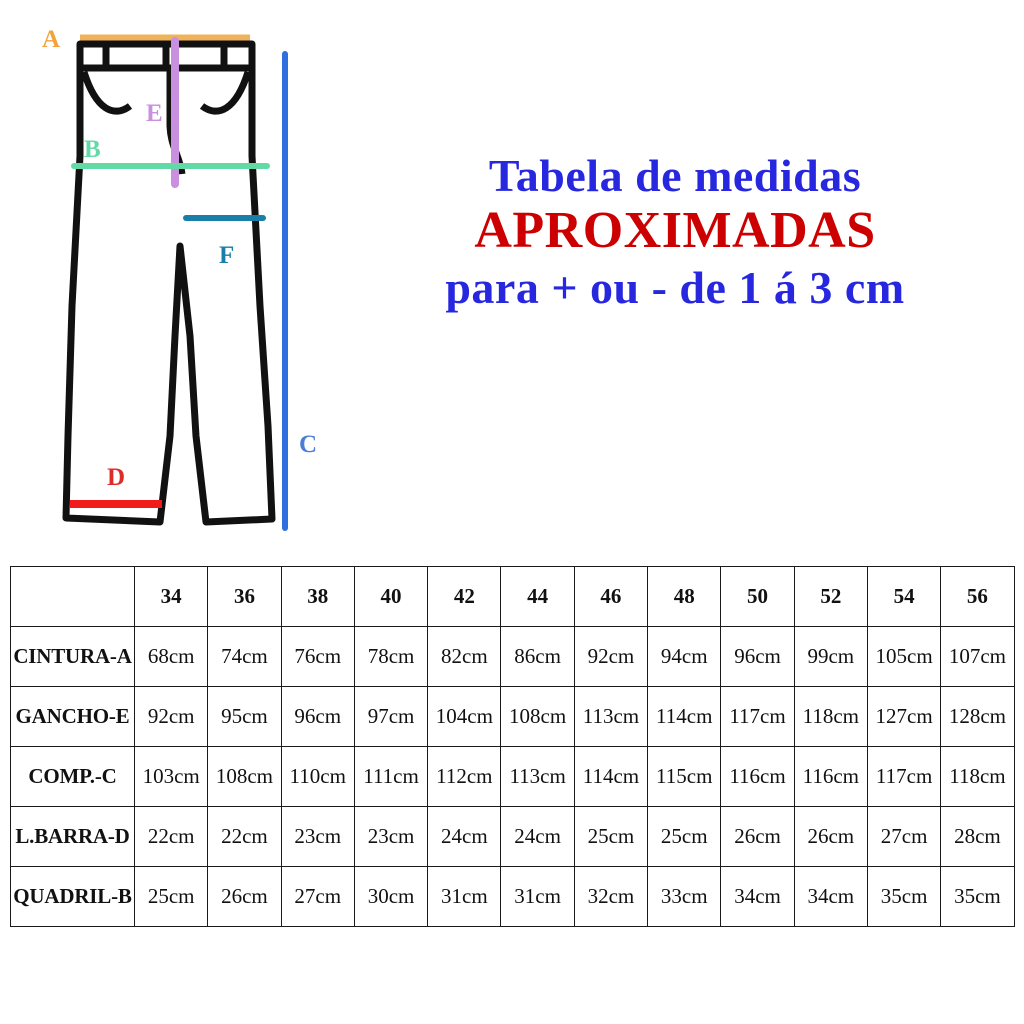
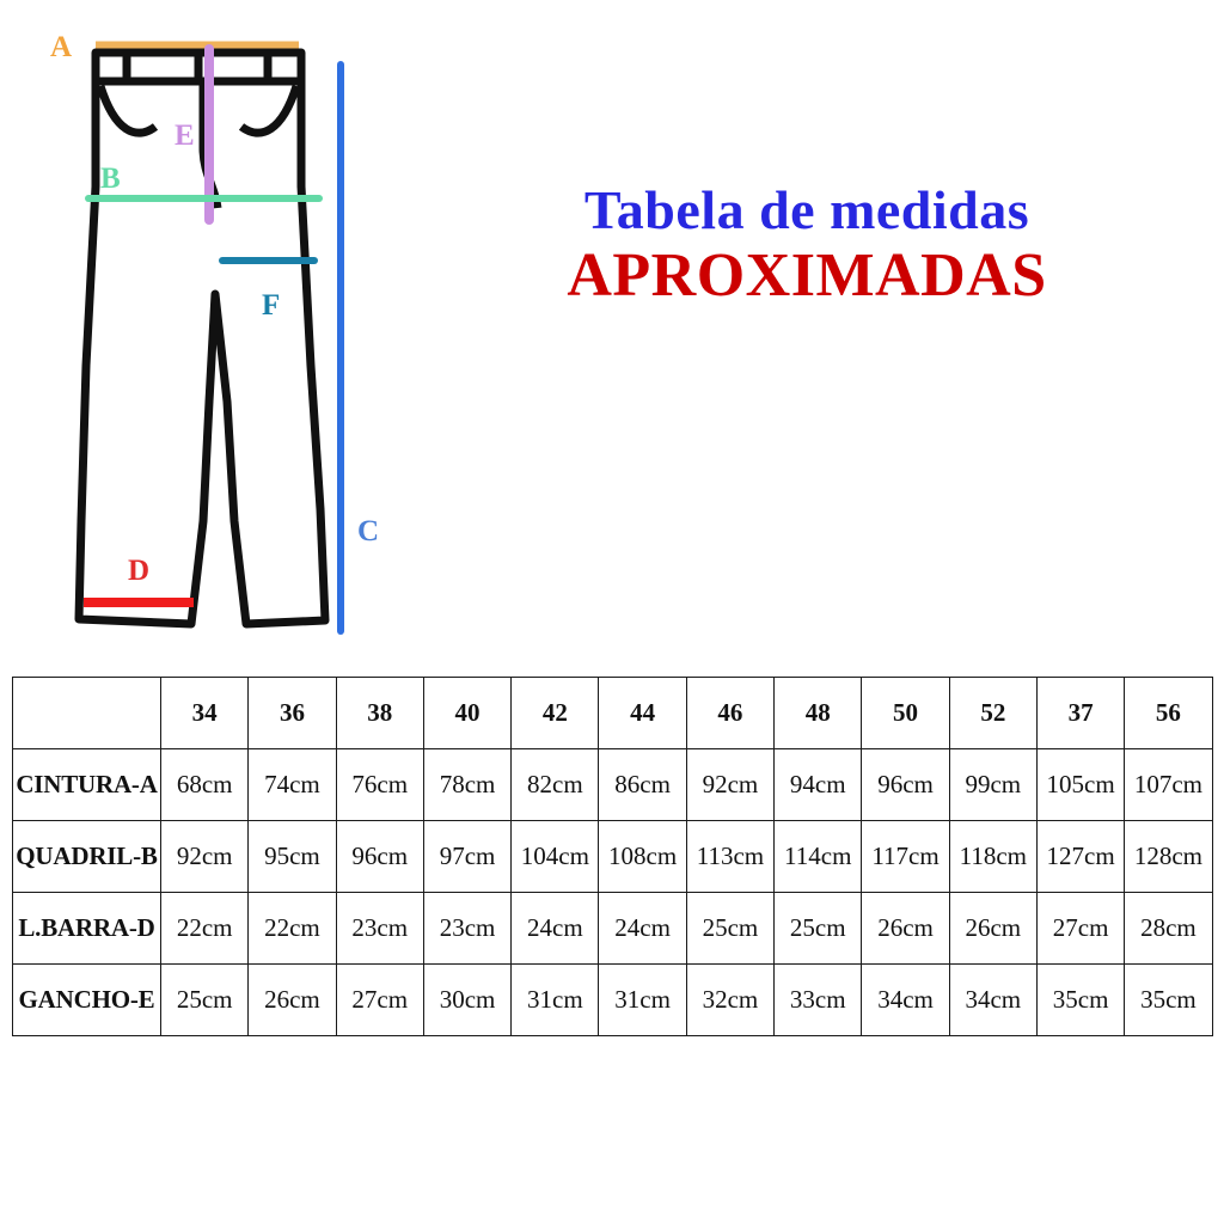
  A
  B
  C
  D
  E
  F
  Tabela de medidas
  APROXIMADAS
- para + ou - de 1 á 3 cm
- 	34	36	38	40	42	44	46	48	50	52	54	56
+ 	34	36	38	40	42	44	46	48	50	52	37	56
  CINTURA-A	68cm	74cm	76cm	78cm	82cm	86cm	92cm	94cm	96cm	99cm	105cm	107cm
- GANCHO-E	92cm	95cm	96cm	97cm	104cm	108cm	113cm	114cm	117cm	118cm	127cm	128cm
+ QUADRIL-B	92cm	95cm	96cm	97cm	104cm	108cm	113cm	114cm	117cm	118cm	127cm	128cm
- COMP.-C	103cm	108cm	110cm	111cm	112cm	113cm	114cm	115cm	116cm	116cm	117cm	118cm
  L.BARRA-D	22cm	22cm	23cm	23cm	24cm	24cm	25cm	25cm	26cm	26cm	27cm	28cm
- QUADRIL-B	25cm	26cm	27cm	30cm	31cm	31cm	32cm	33cm	34cm	34cm	35cm	35cm
+ GANCHO-E	25cm	26cm	27cm	30cm	31cm	31cm	32cm	33cm	34cm	34cm	35cm	35cm
